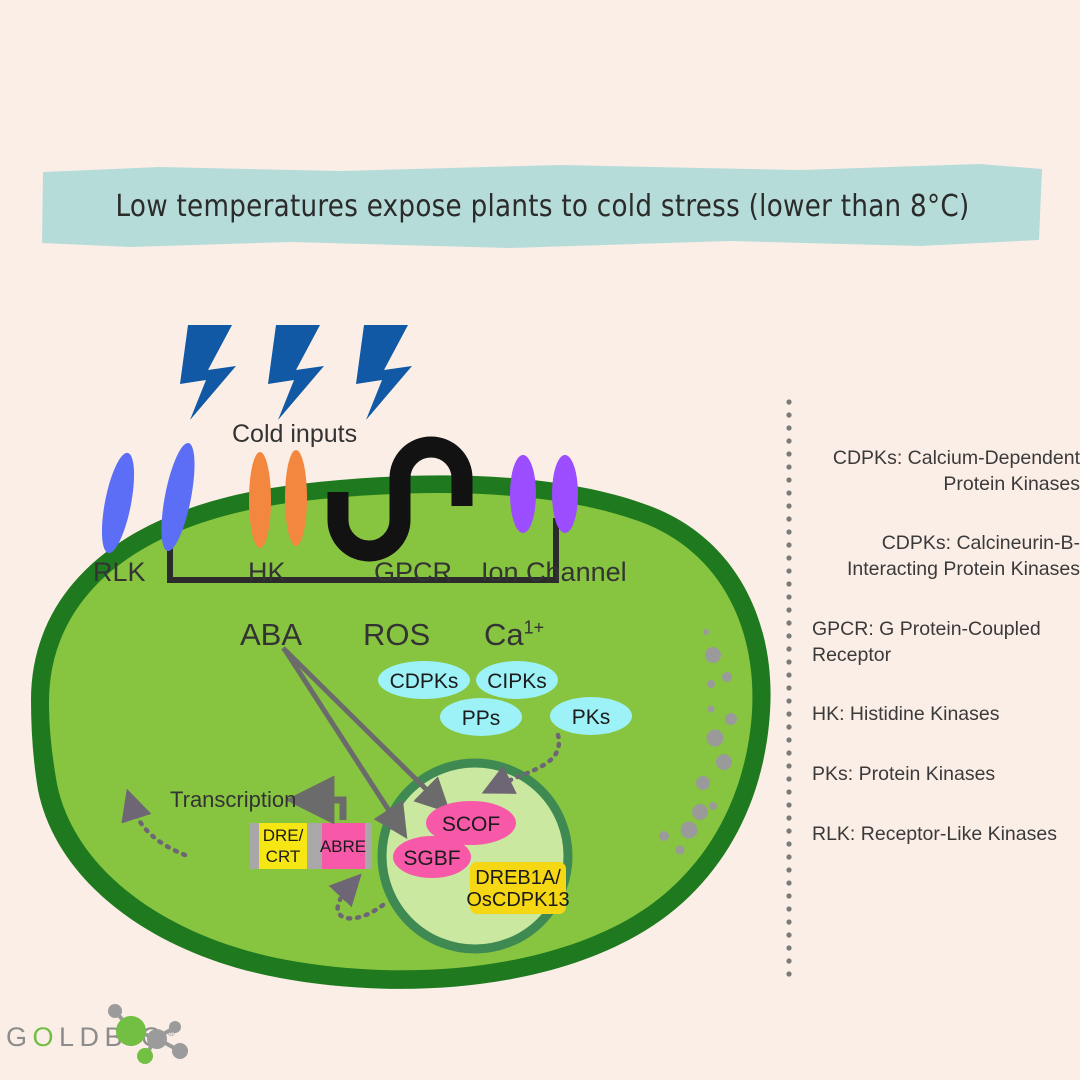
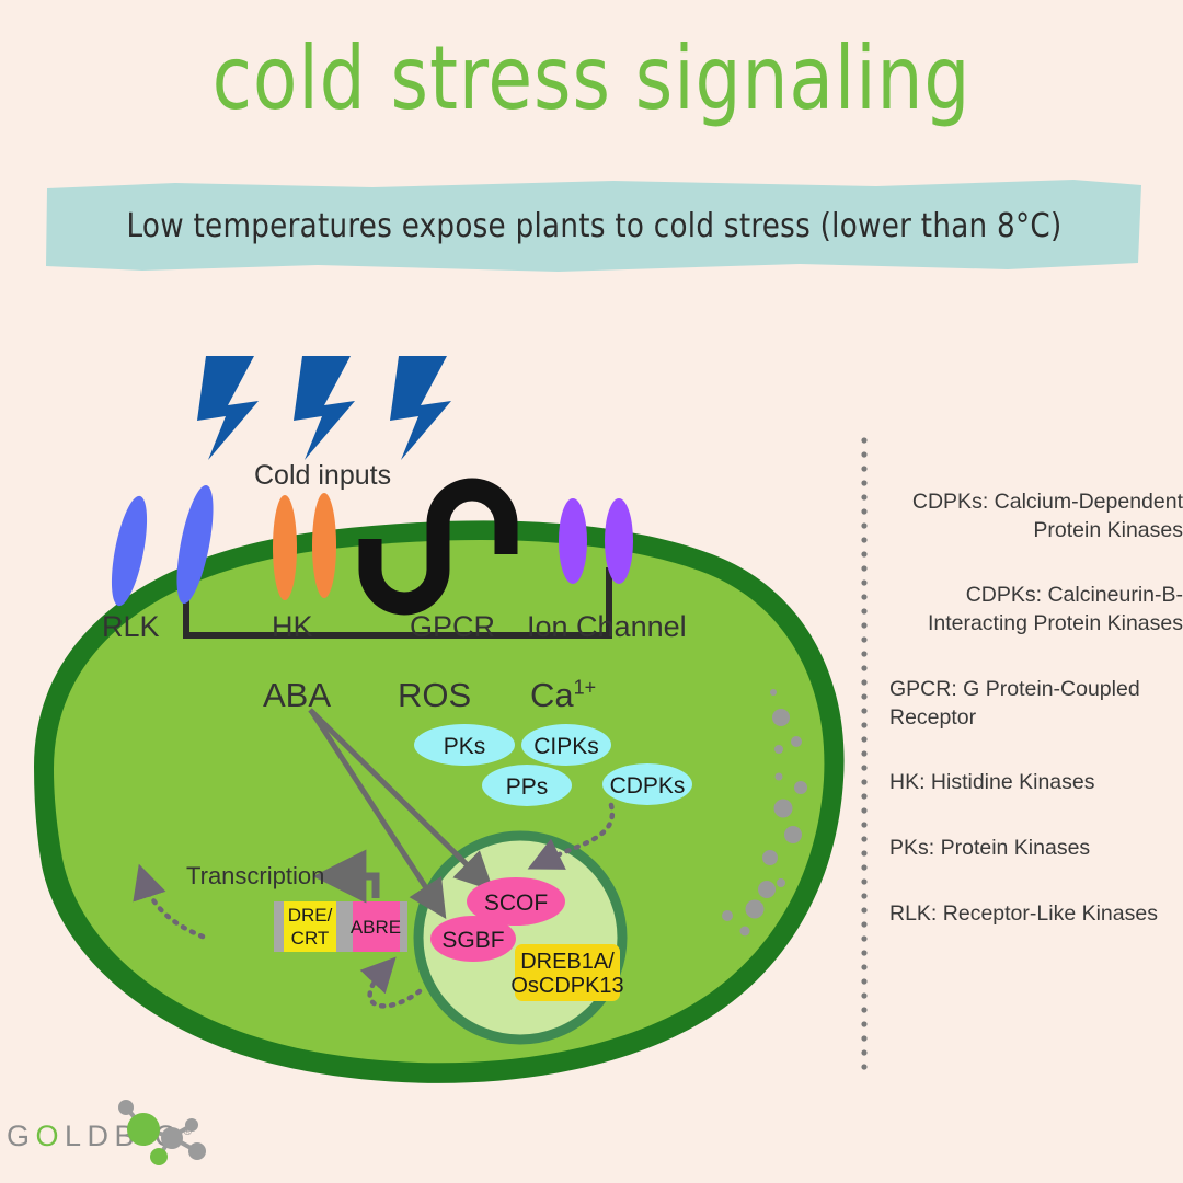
+ cold stress signaling
  Low temperatures expose plants to cold stress (lower than 8°C)
- CDPKs
+ PKs
  CIPKs
  PPs
- PKs
+ CDPKs
  SCOF
  SGBF
  DREB1A/
  OsCDPK13
  DRE/
  CRT
  ABRE
  Cold inputs
  RLK
  HK
  GPCR
  Ion Channel
  ABA
  ROS
  Ca1+
  Transcription
  CDPKs: Calcium-Dependent Protein Kinases
  CDPKs: Calcineurin-B-Interacting Protein Kinases
  GPCR: G Protein-Coupled Receptor
  HK: Histidine Kinases
  PKs: Protein Kinases
  RLK: Receptor-Like Kinases
  GOLDB ®
